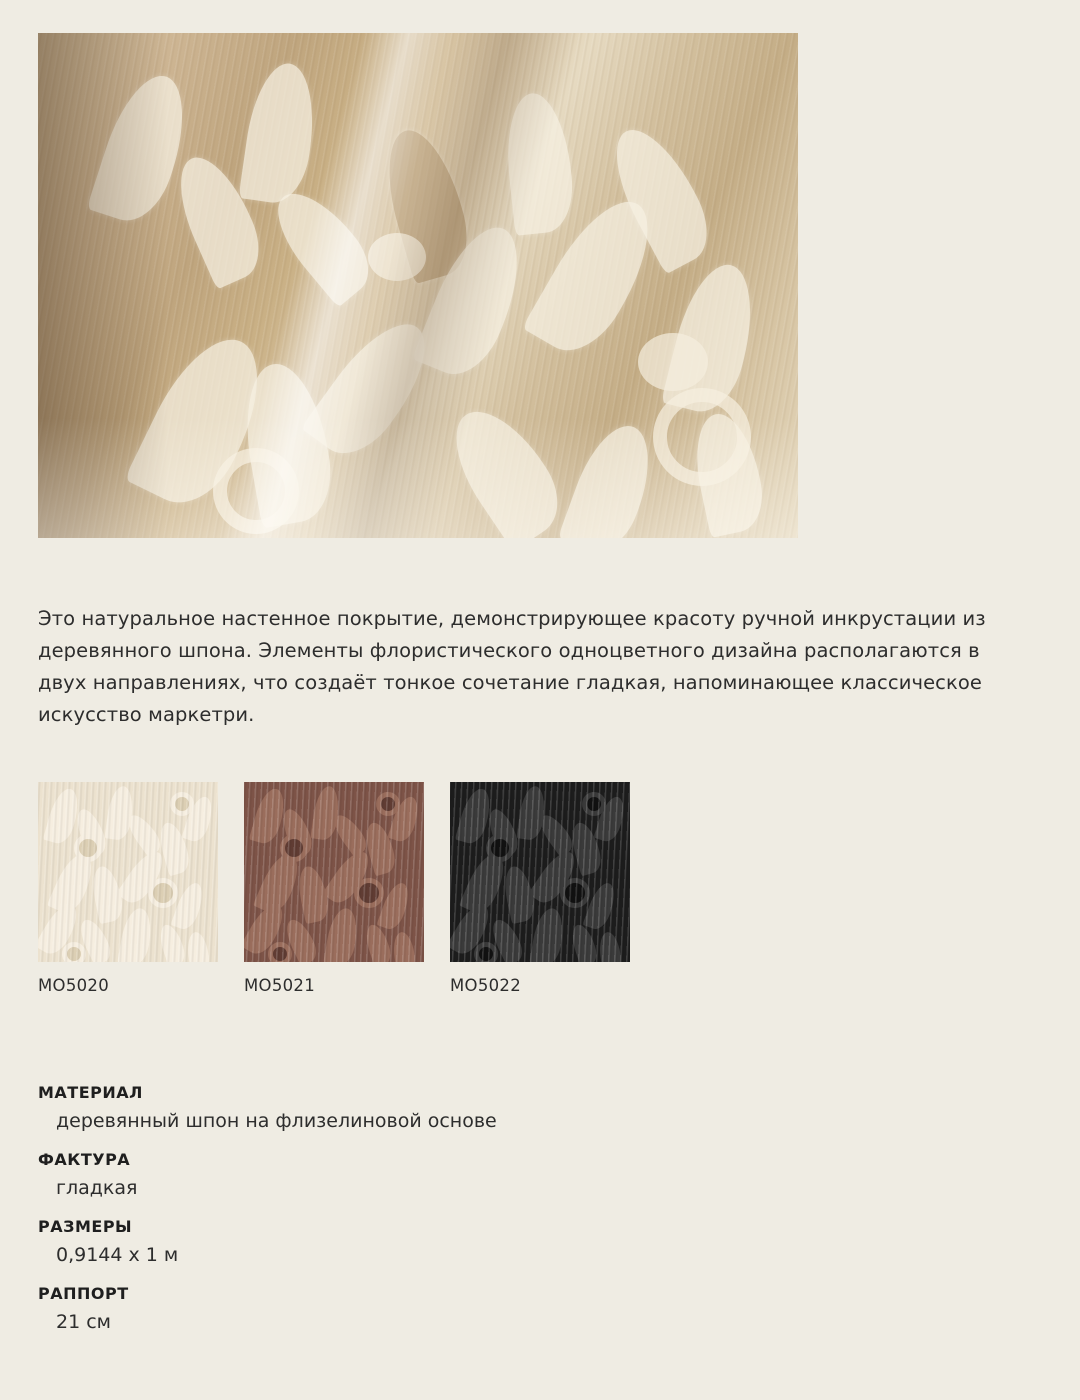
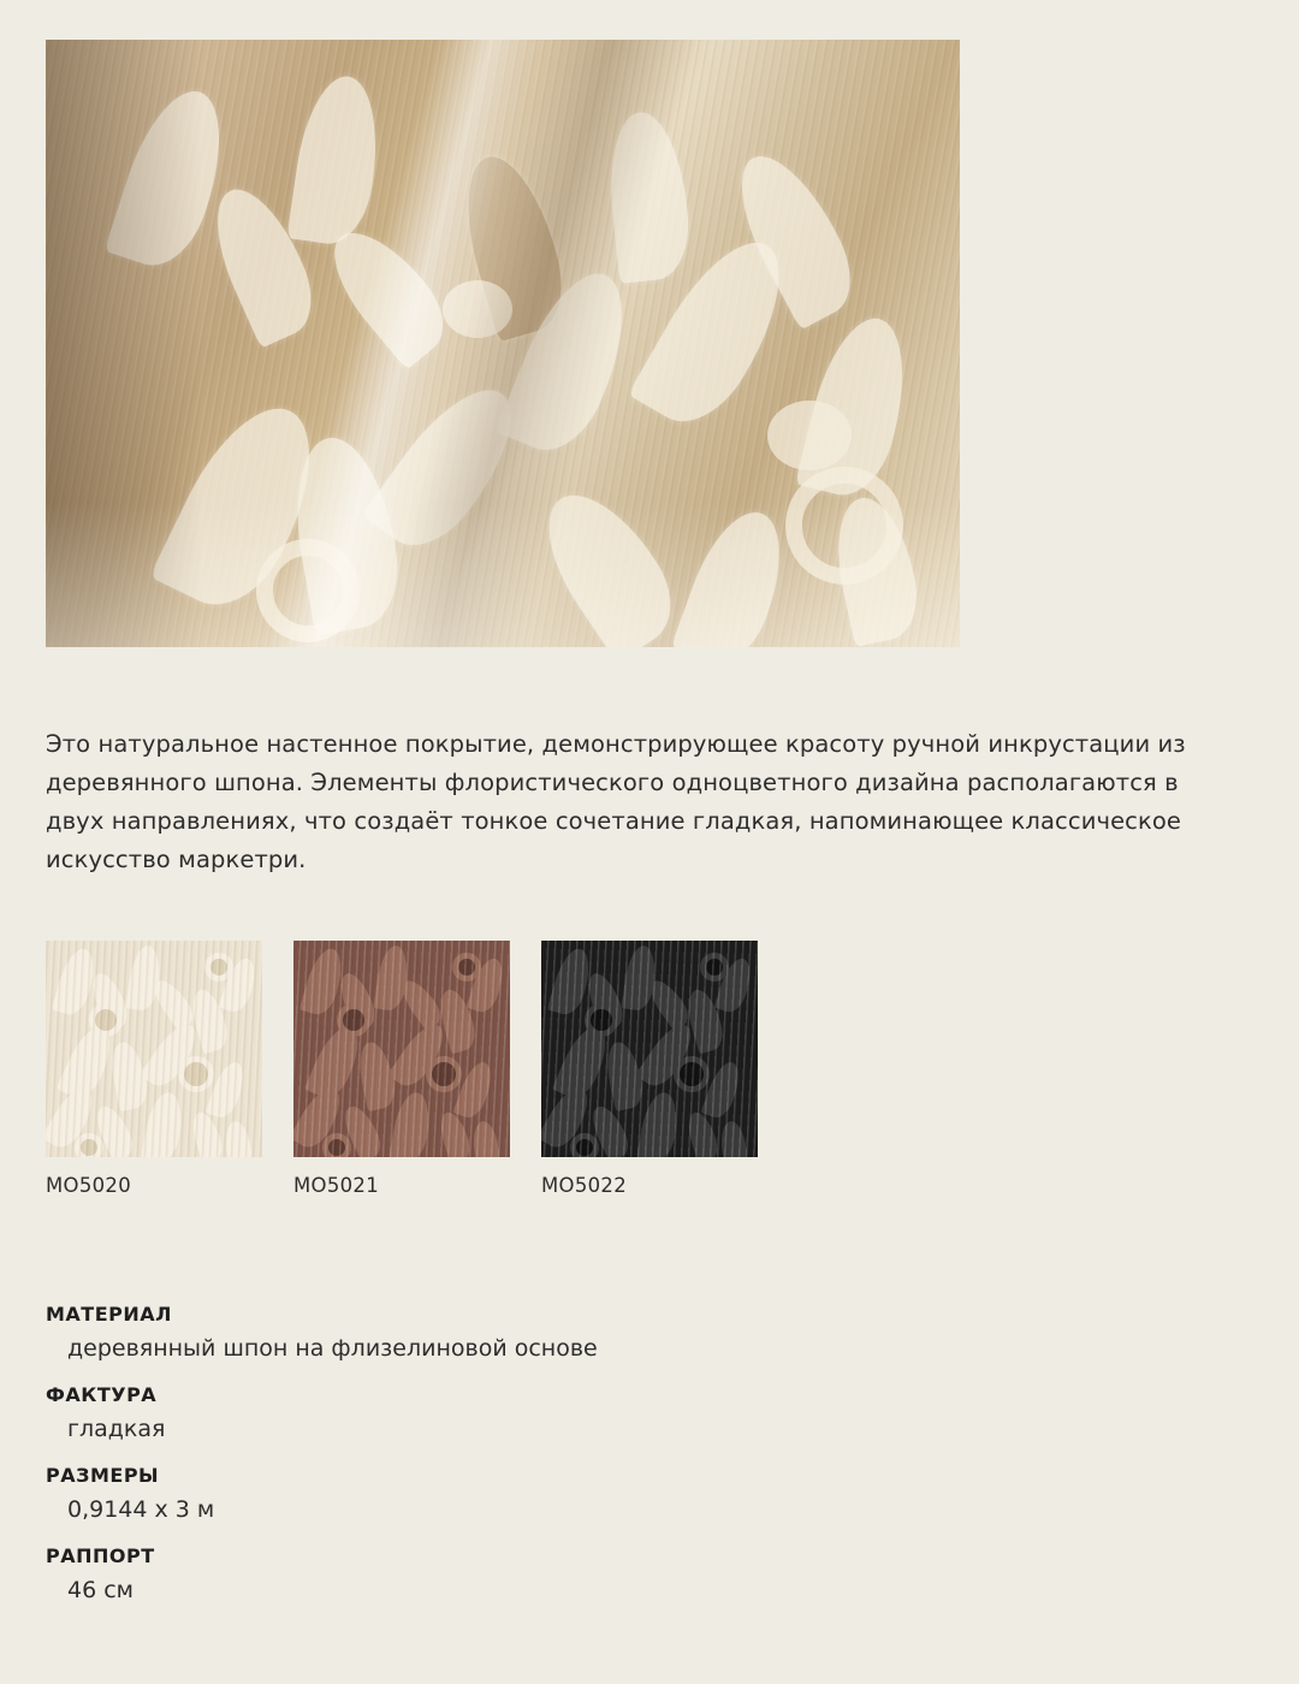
  Это натуральное настенное покрытие, демонстрирующее красоту ручной инкрустации из деревянного шпона. Элементы флористического одноцветного дизайна располагаются в двух направлениях, что создаёт тонкое сочетание гладкая, напоминающее классическое искусство маркетри.
  MO5020
  MO5021
  MO5022
  МАТЕРИАЛ
  деревянный шпон на флизелиновой основе
  ФАКТУРА
  гладкая
  РАЗМЕРЫ
- 0,9144 х 1 м
+ 0,9144 х 3 м
  РАППОРТ
- 21 см
+ 46 см
